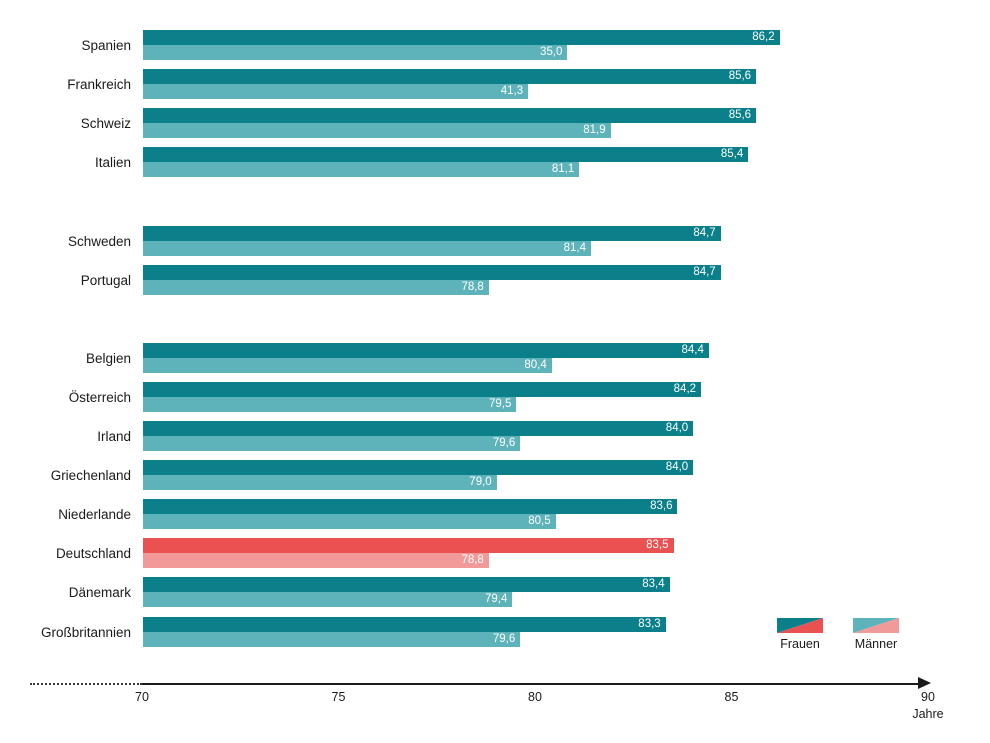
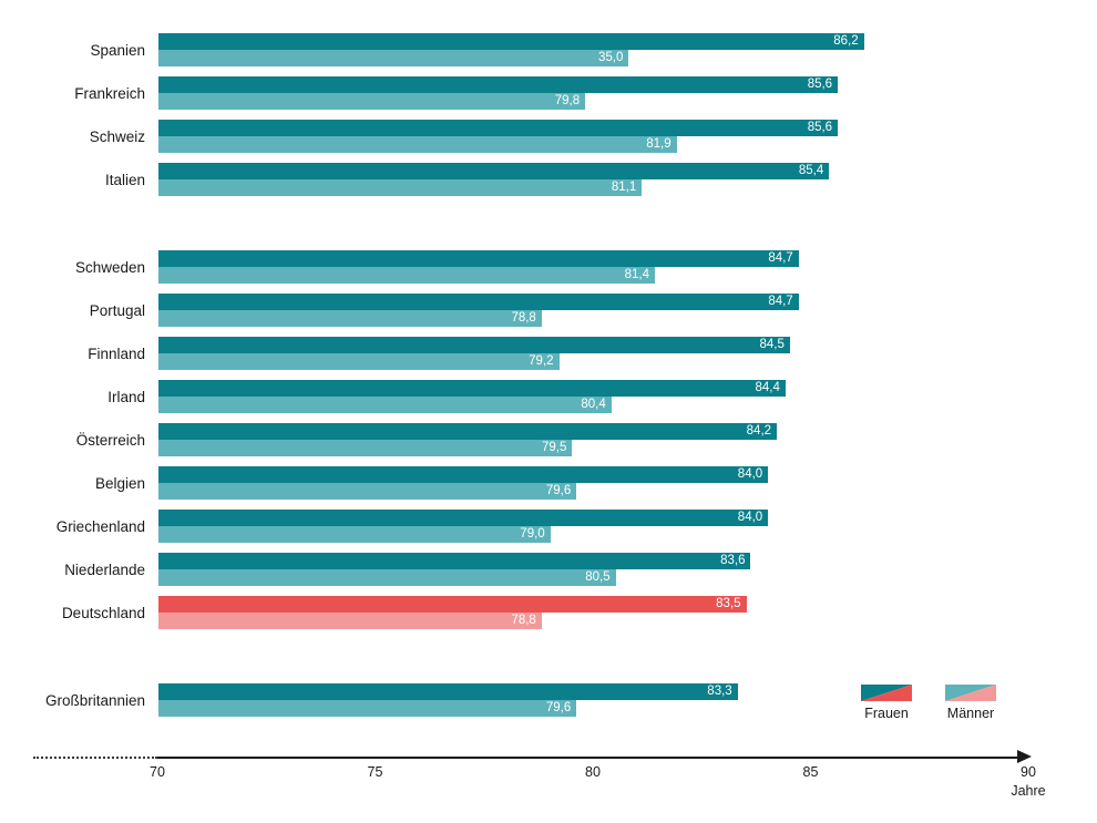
  Spanien
  86,2
  35,0
  Frankreich
  85,6
- 41,3
+ 79,8
  Schweiz
  85,6
  81,9
  Italien
  85,4
  81,1
  Schweden
  84,7
  81,4
  Portugal
  84,7
  78,8
+ Finnland
+ 84,5
+ 79,2
- Belgien
+ Irland
  84,4
  80,4
  Österreich
  84,2
  79,5
- Irland
+ Belgien
  84,0
  79,6
  Griechenland
  84,0
  79,0
  Niederlande
  83,6
  80,5
  Deutschland
  83,5
  78,8
- Dänemark
- 83,4
- 79,4
  Großbritannien
  83,3
  79,6
  70
  75
  80
  85
  90
  Jahre
  Frauen
  Männer
